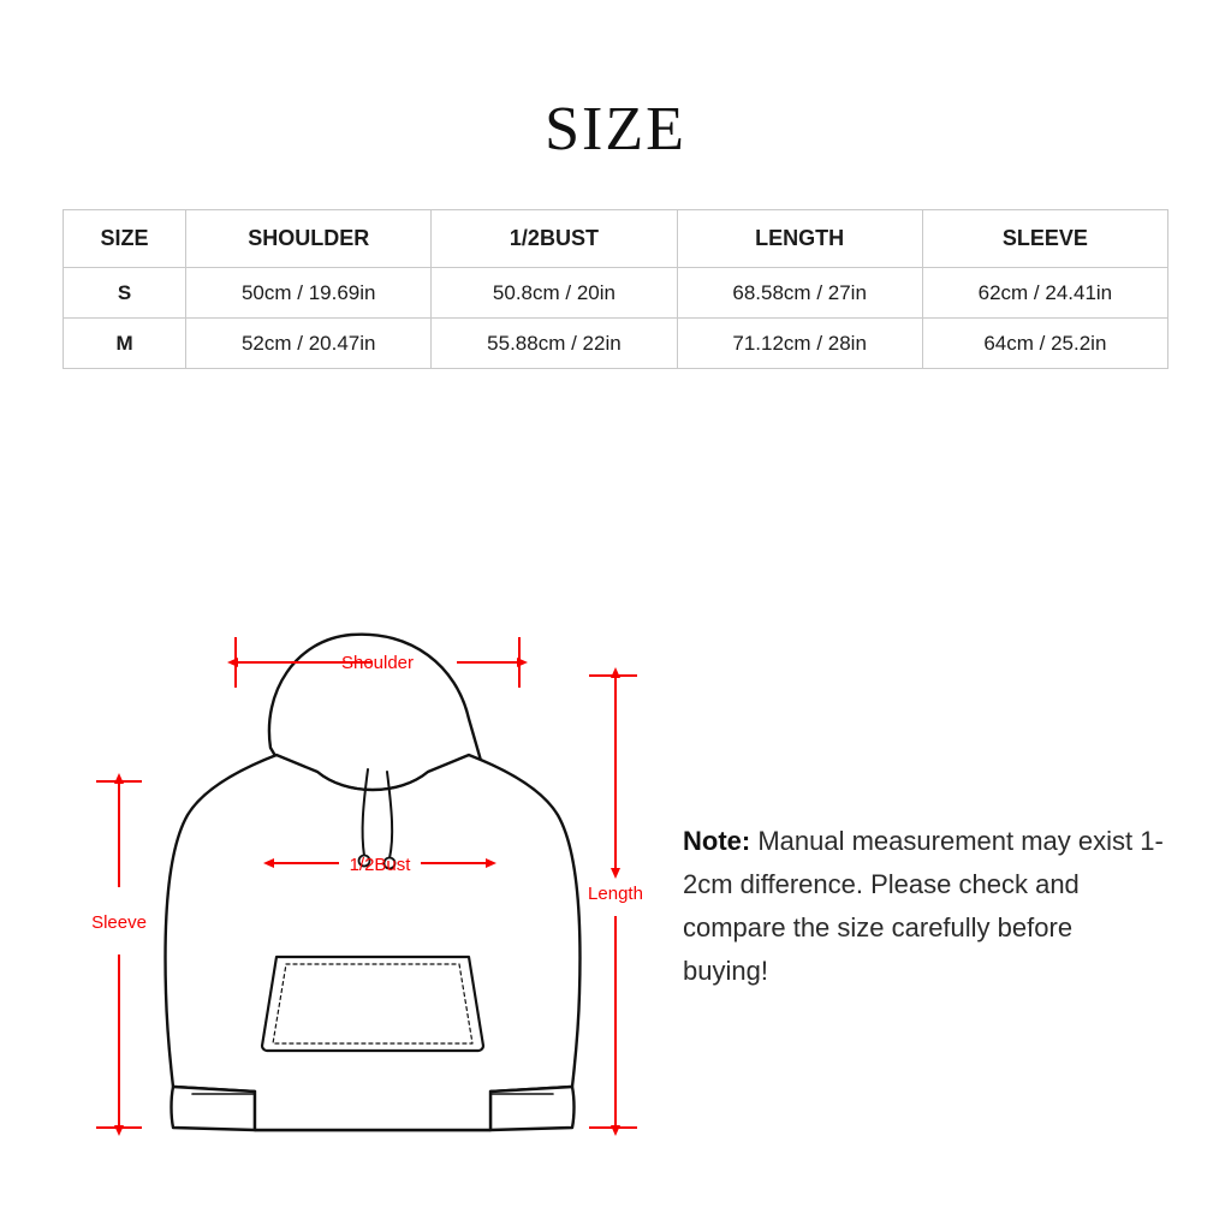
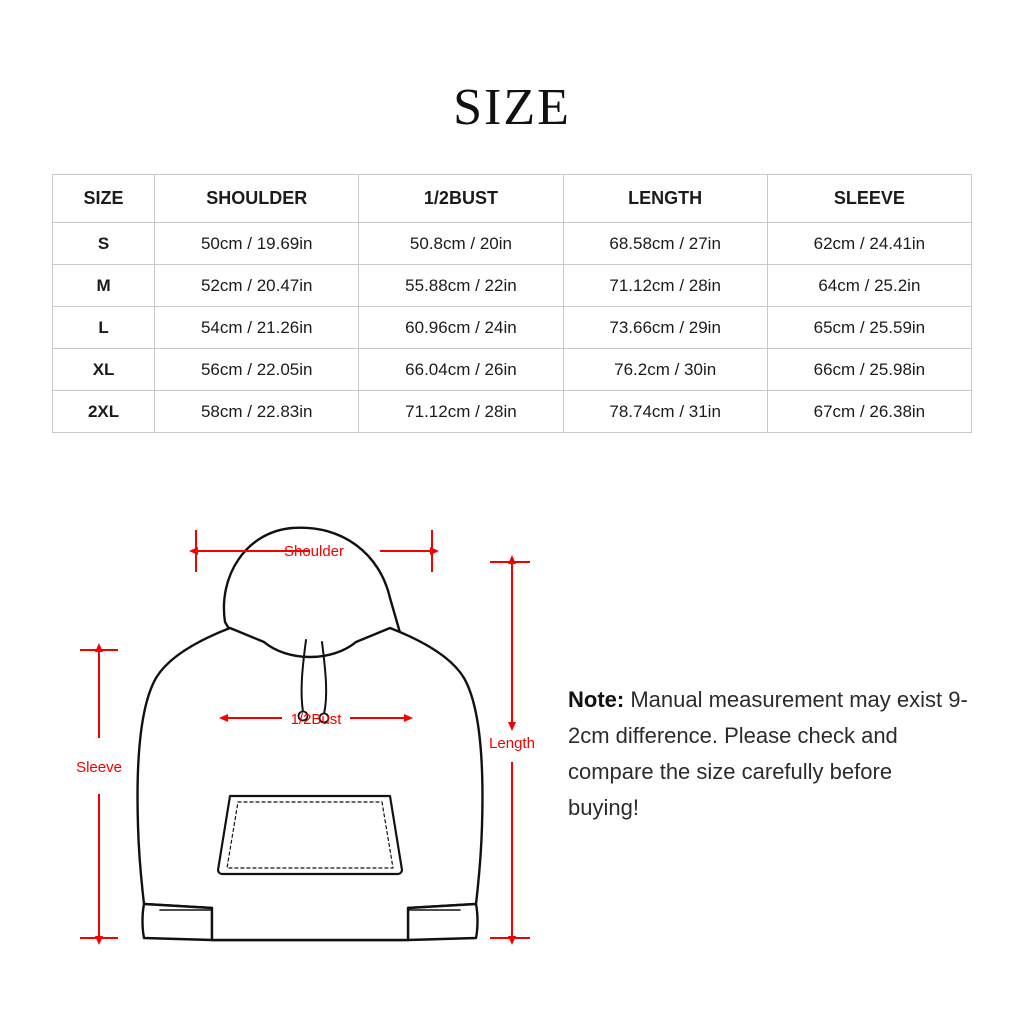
  SIZE
  SIZE	SHOULDER	1/2BUST	LENGTH	SLEEVE
  S	50cm / 19.69in	50.8cm / 20in	68.58cm / 27in	62cm / 24.41in
  M	52cm / 20.47in	55.88cm / 22in	71.12cm / 28in	64cm / 25.2in
+ L	54cm / 21.26in	60.96cm / 24in	73.66cm / 29in	65cm / 25.59in
+ XL	56cm / 22.05in	66.04cm / 26in	76.2cm / 30in	66cm / 25.98in
+ 2XL	58cm / 22.83in	71.12cm / 28in	78.74cm / 31in	67cm / 26.38in
  Shoulder
  1/2Bust
  Length
  Sleeve
- Note: Manual measurement may exist 1-2cm difference. Please check and compare the size carefully before buying!
+ Note: Manual measurement may exist 9-2cm difference. Please check and compare the size carefully before buying!
